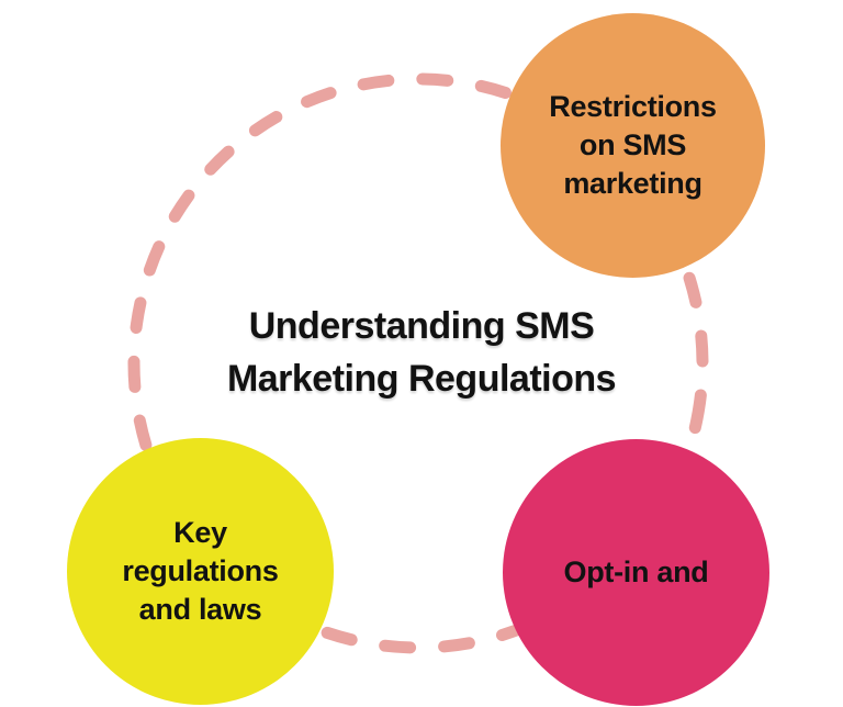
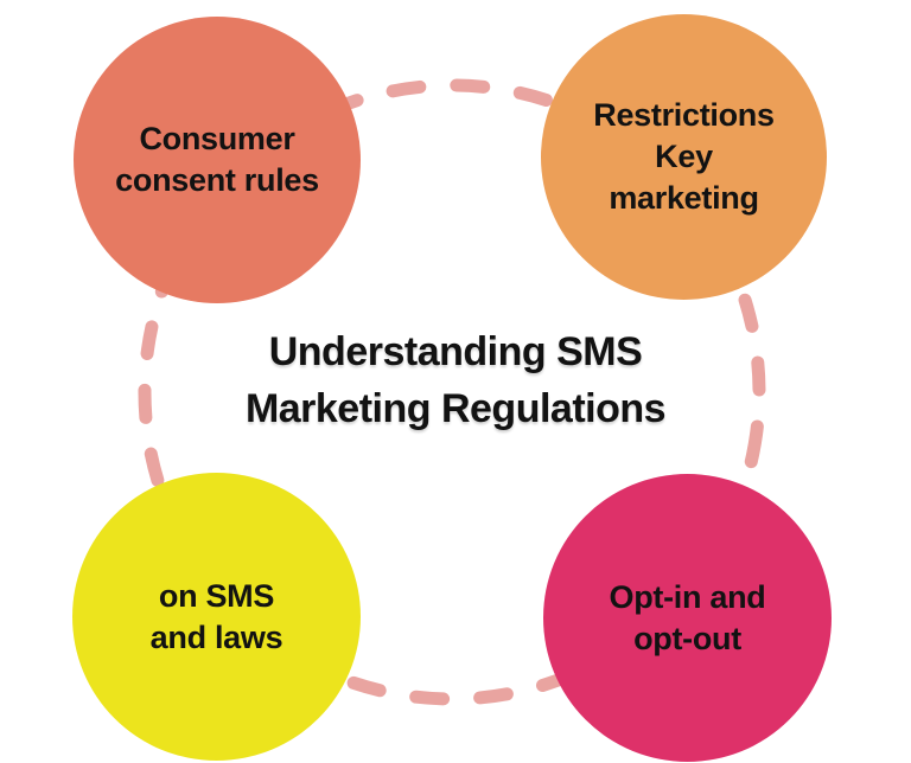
+ Consumer
+ consent rules
  Restrictions
- on SMS
+ Key
  marketing
- Key
+ on SMS
- regulations
  and laws
  Opt-in and
+ opt-out
  Understanding SMS
  Marketing Regulations
